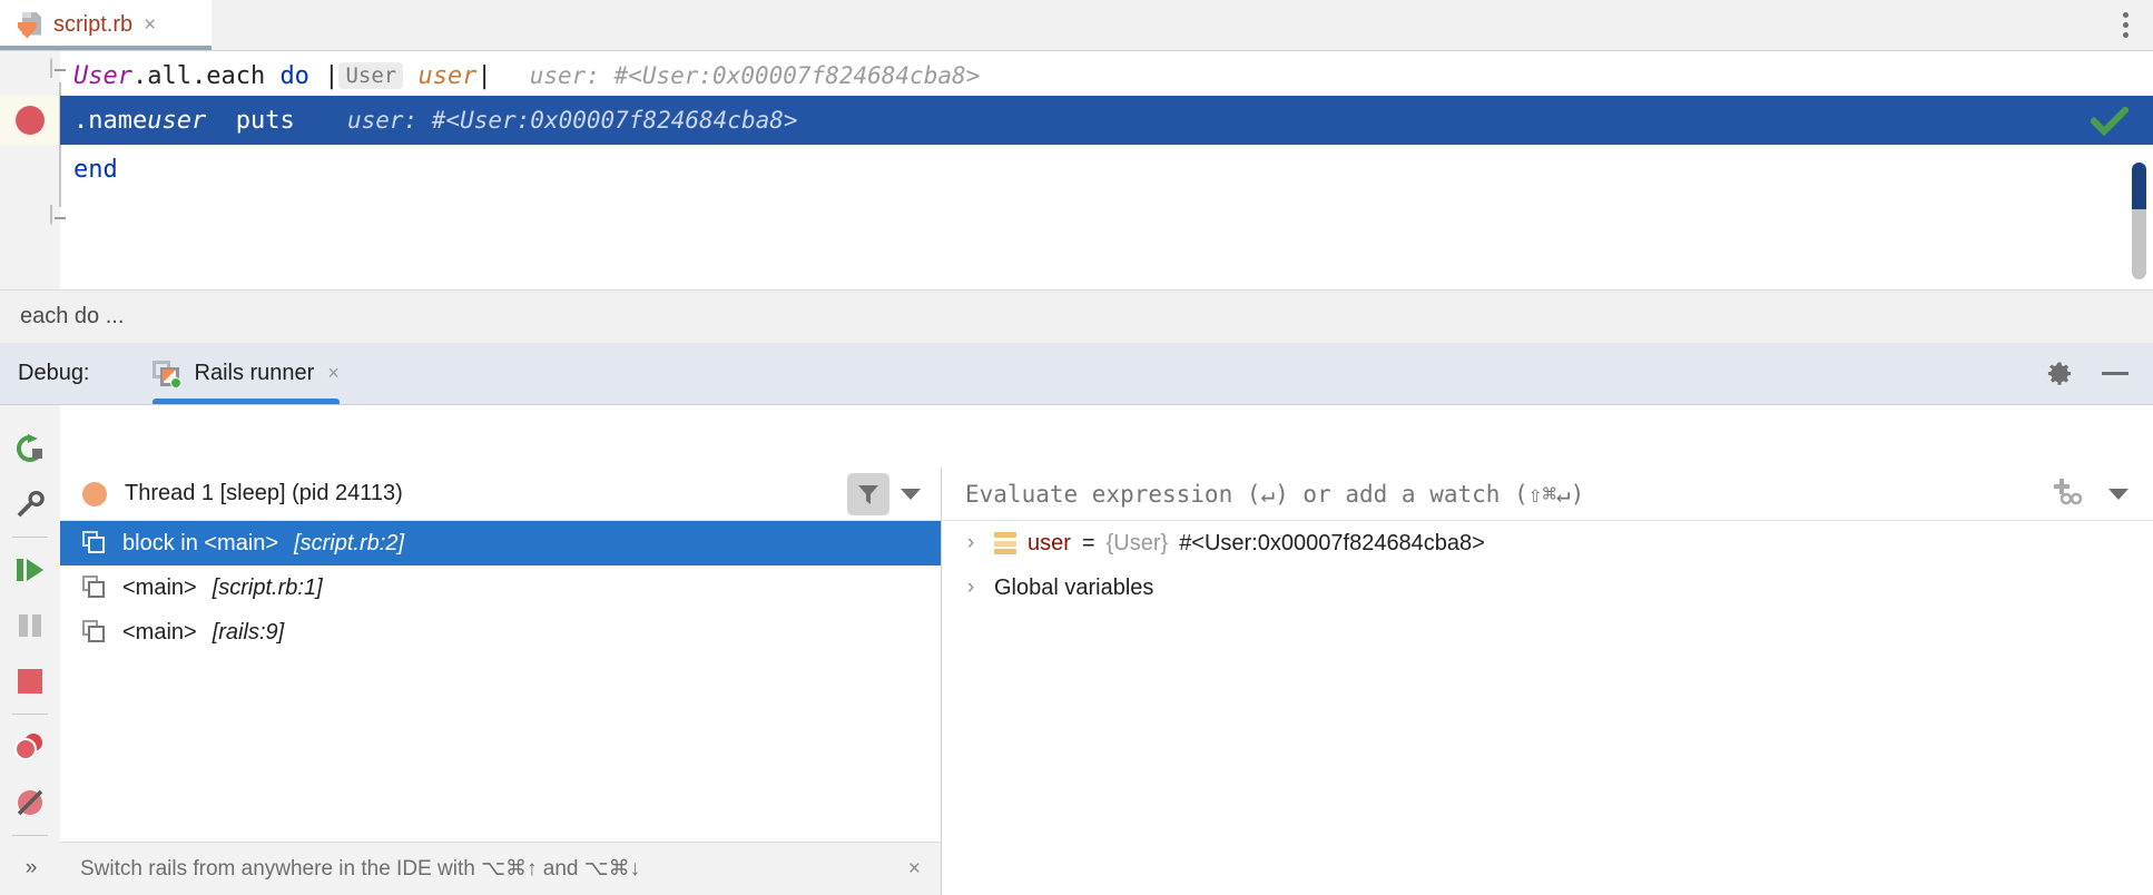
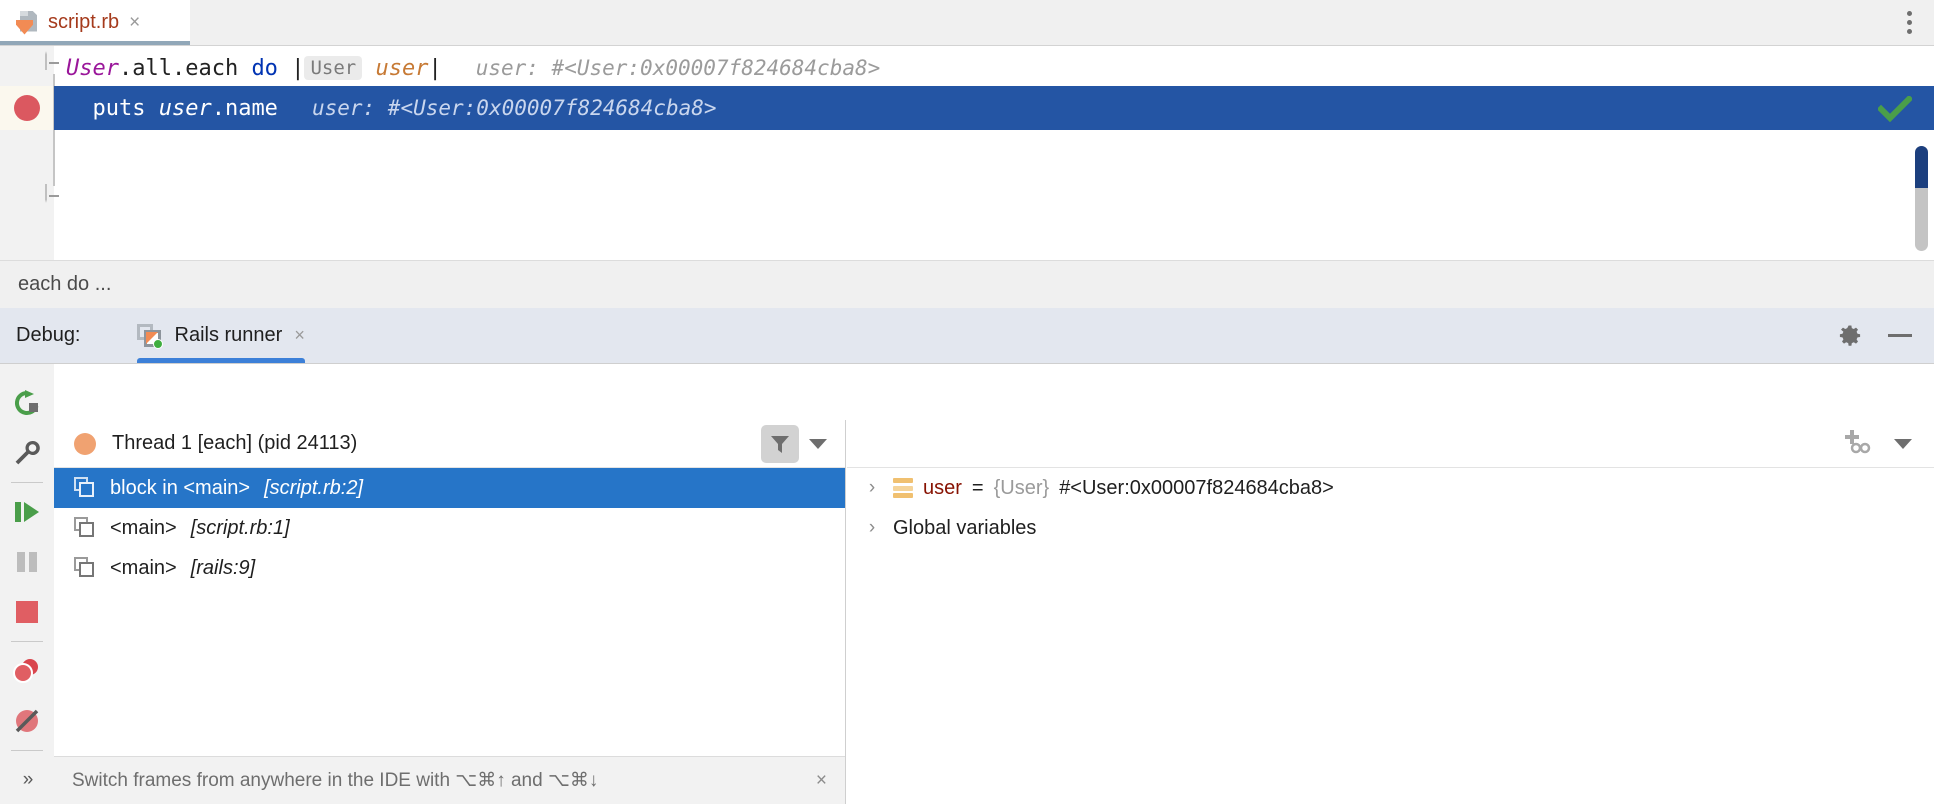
  script.rb
  ×
  User
  .all.each
  do
  |
  User
  user
  |
  user: #<User:0x00007f824684cba8>
- .name
+ puts
  user
- puts
+ .name
  user: #<User:0x00007f824684cba8>
- end
  each do ...
  Debug:
  Rails runner
  ×
  »
- Thread 1 [sleep] (pid 24113)
+ Thread 1 [each] (pid 24113)
  block in <main>
  [script.rb:2]
  <main>
  [script.rb:1]
  <main>
  [rails:9]
- Switch rails from anywhere in the IDE with ⌥⌘↑ and ⌥⌘↓
+ Switch frames from anywhere in the IDE with ⌥⌘↑ and ⌥⌘↓
  ×
- Evaluate expression (↵) or add a watch (⇧⌘↵)
  ›
  user
  =
  {User}
  #<User:0x00007f824684cba8>
  ›
  Global variables
